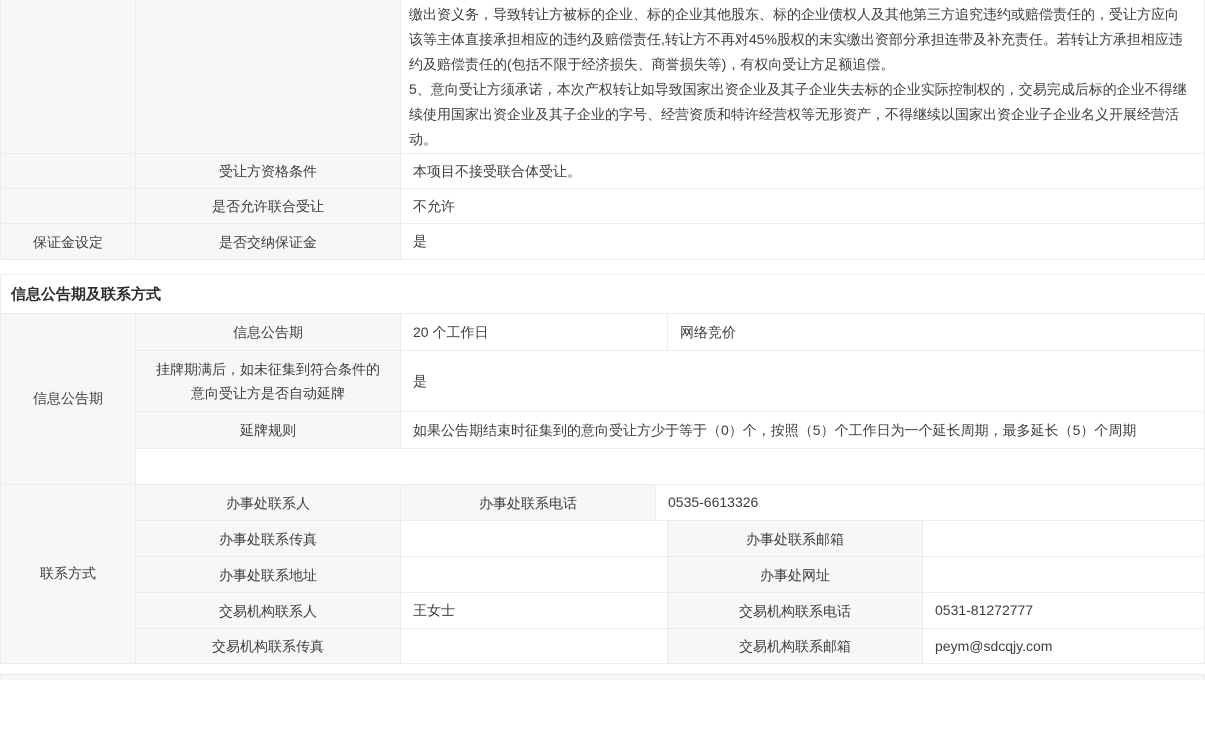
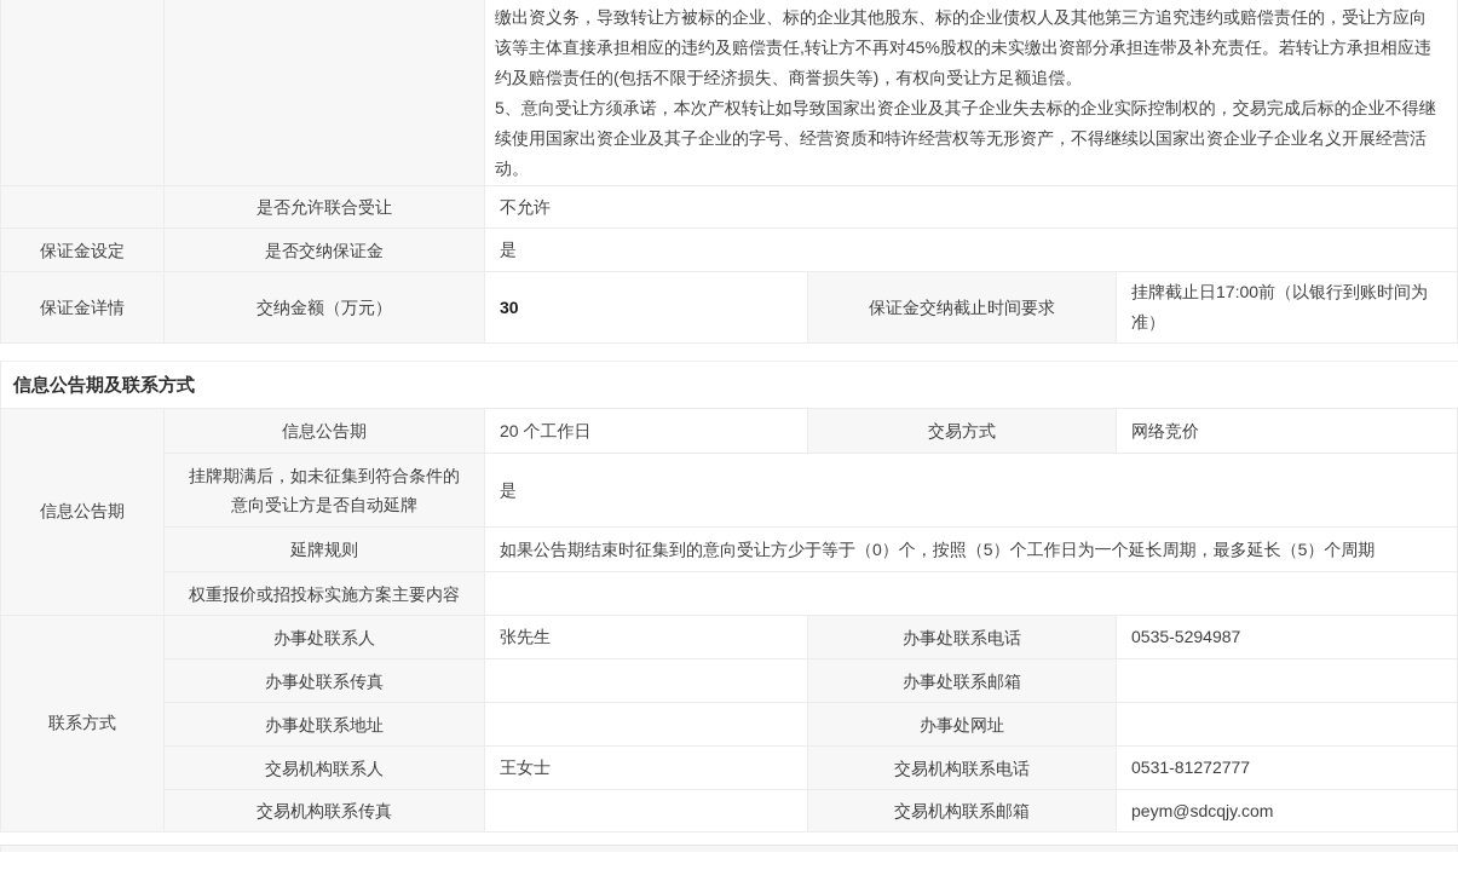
  缴出资义务，导致转让方被标的企业、标的企业其他股东、标的企业债权人及其他第三方追究违约或赔偿责任的，受让方应向该等主体直接承担相应的违约及赔偿责任,转让方不再对45%股权的未实缴出资部分承担连带及补充责任。若转让方承担相应违约及赔偿责任的(包括不限于经济损失、商誉损失等)，有权向受让方足额追偿。
  5、意向受让方须承诺，本次产权转让如导致国家出资企业及其子企业失去标的企业实际控制权的，交易完成后标的企业不得继续使用国家出资企业及其子企业的字号、经营资质和特许经营权等无形资产，不得继续以国家出资企业子企业名义开展经营活动。
- 受让方资格条件
- 本项目不接受联合体受让。
  是否允许联合受让
  不允许
  保证金设定
  是否交纳保证金
  是
+ 保证金详情
+ 交纳金额（万元）
+ 30
+ 保证金交纳截止时间要求
+ 挂牌截止日17:00前（以银行到账时间为准）
  信息公告期及联系方式
  信息公告期
  信息公告期
  20 个工作日
+ 交易方式
  网络竞价
  挂牌期满后，如未征集到符合条件的意向受让方是否自动延牌
  是
  延牌规则
  如果公告期结束时征集到的意向受让方少于等于（0）个，按照（5）个工作日为一个延长周期，最多延长（5）个周期
+ 权重报价或招投标实施方案主要内容
  联系方式
  办事处联系人
+ 张先生
  办事处联系电话
- 0535-6613326
+ 0535-5294987
  办事处联系传真
  办事处联系邮箱
  办事处联系地址
  办事处网址
  交易机构联系人
  王女士
  交易机构联系电话
  0531-81272777
  交易机构联系传真
  交易机构联系邮箱
  peym@sdcqjy.com
